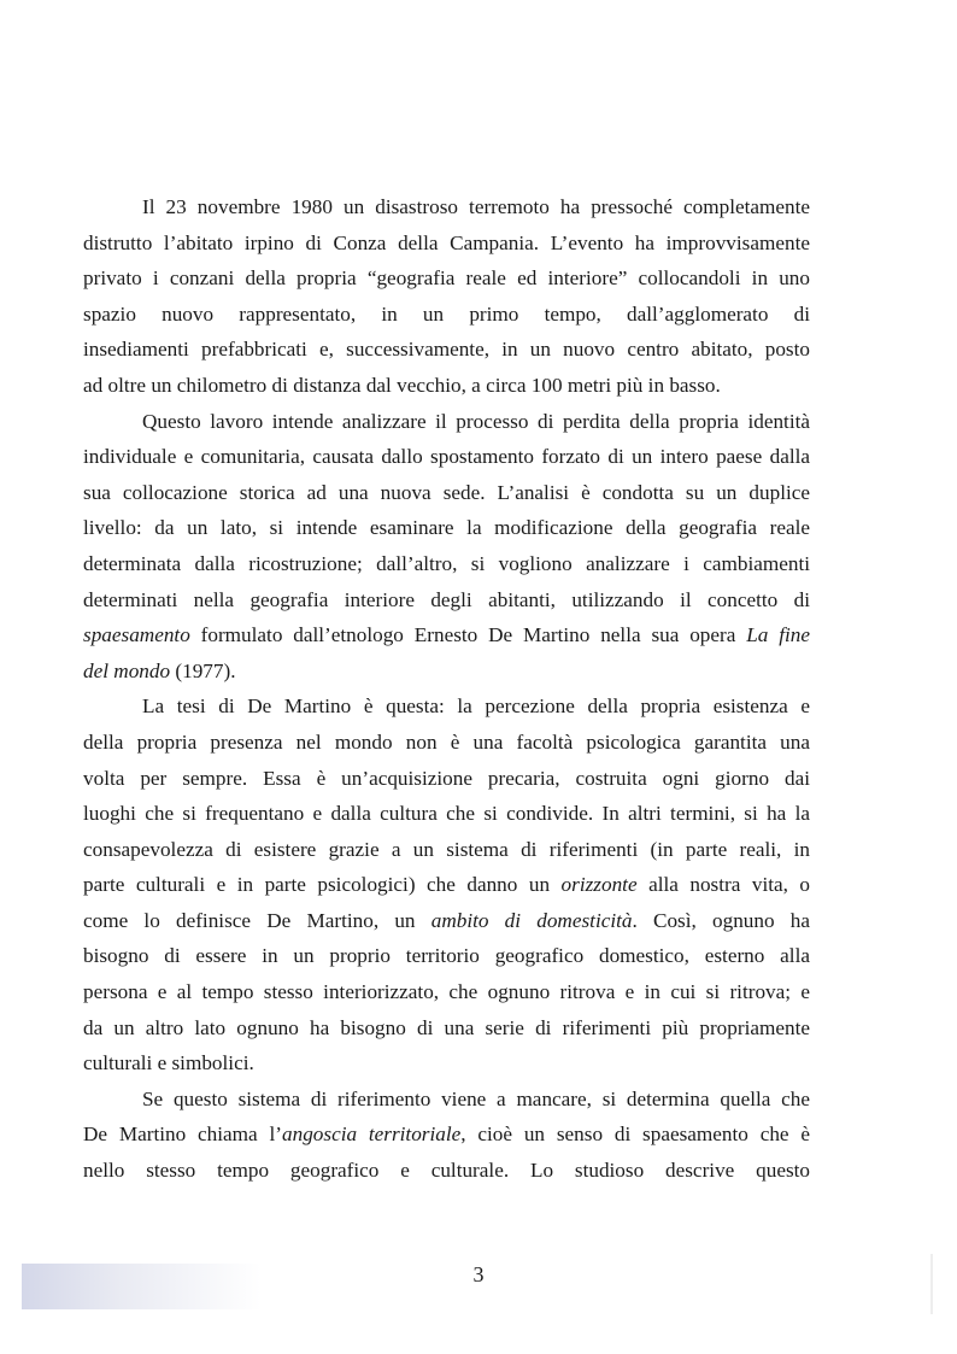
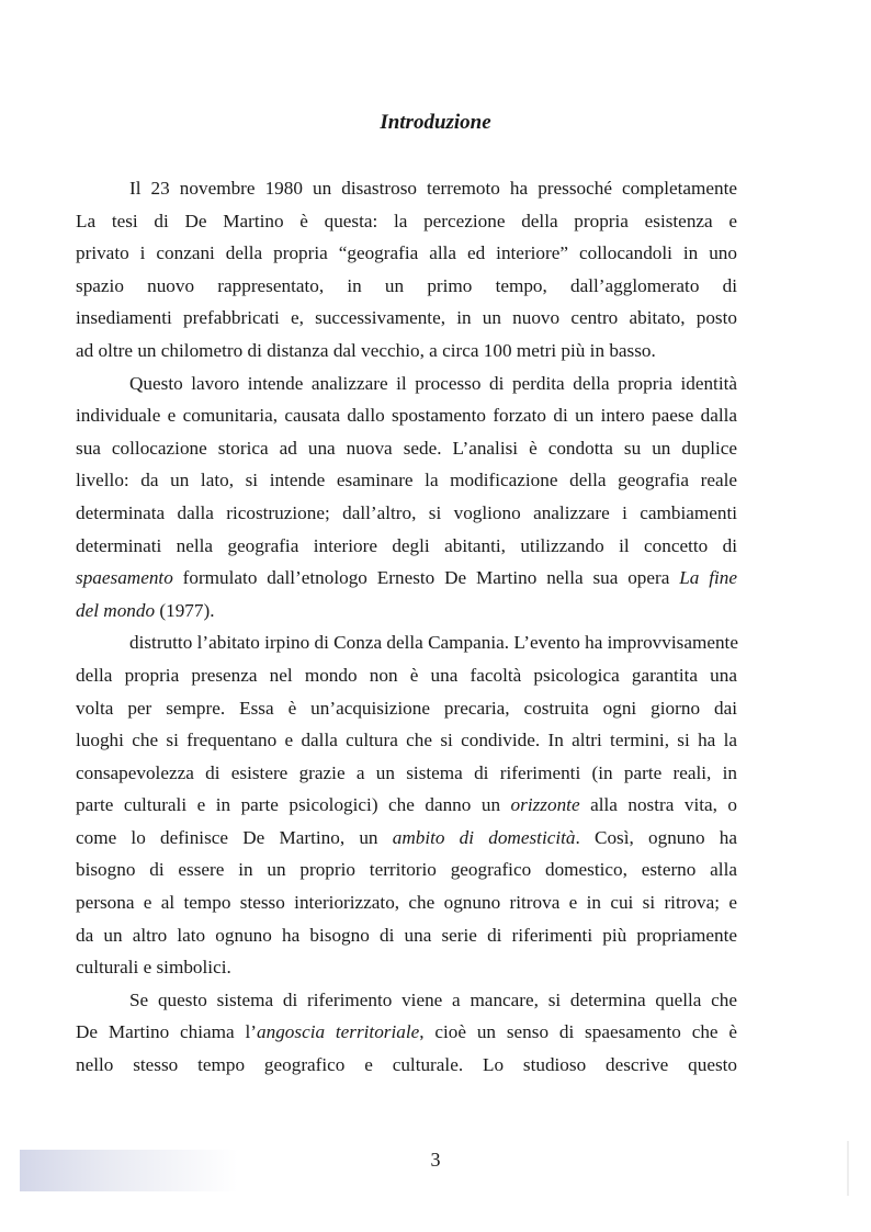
+ Introduzione
  Il 23 novembre 1980 un disastroso terremoto ha pressoché completamente
- distrutto l’abitato irpino di Conza della Campania. L’evento ha improvvisamente
+ La tesi di De Martino è questa: la percezione della propria esistenza e
- privato i conzani della propria “geografia reale ed interiore” collocandoli in uno
+ privato i conzani della propria “geografia alla ed interiore” collocandoli in uno
  spazio nuovo rappresentato, in un primo tempo, dall’agglomerato di
  insediamenti prefabbricati e, successivamente, in un nuovo centro abitato, posto
  ad oltre un chilometro di distanza dal vecchio, a circa 100 metri più in basso.
  Questo lavoro intende analizzare il processo di perdita della propria identità
  individuale e comunitaria, causata dallo spostamento forzato di un intero paese dalla
  sua collocazione storica ad una nuova sede. L’analisi è condotta su un duplice
  livello: da un lato, si intende esaminare la modificazione della geografia reale
  determinata dalla ricostruzione; dall’altro, si vogliono analizzare i cambiamenti
  determinati nella geografia interiore degli abitanti, utilizzando il concetto di
  spaesamento formulato dall’etnologo Ernesto De Martino nella sua opera La fine
  del mondo (1977).
- La tesi di De Martino è questa: la percezione della propria esistenza e
+ distrutto l’abitato irpino di Conza della Campania. L’evento ha improvvisamente
  della propria presenza nel mondo non è una facoltà psicologica garantita una
  volta per sempre. Essa è un’acquisizione precaria, costruita ogni giorno dai
  luoghi che si frequentano e dalla cultura che si condivide. In altri termini, si ha la
  consapevolezza di esistere grazie a un sistema di riferimenti (in parte reali, in
  parte culturali e in parte psicologici) che danno un orizzonte alla nostra vita, o
  come lo definisce De Martino, un ambito di domesticità. Così, ognuno ha
  bisogno di essere in un proprio territorio geografico domestico, esterno alla
  persona e al tempo stesso interiorizzato, che ognuno ritrova e in cui si ritrova; e
  da un altro lato ognuno ha bisogno di una serie di riferimenti più propriamente
  culturali e simbolici.
  Se questo sistema di riferimento viene a mancare, si determina quella che
  De Martino chiama l’angoscia territoriale, cioè un senso di spaesamento che è
  nello stesso tempo geografico e culturale. Lo studioso descrive questo
  3
